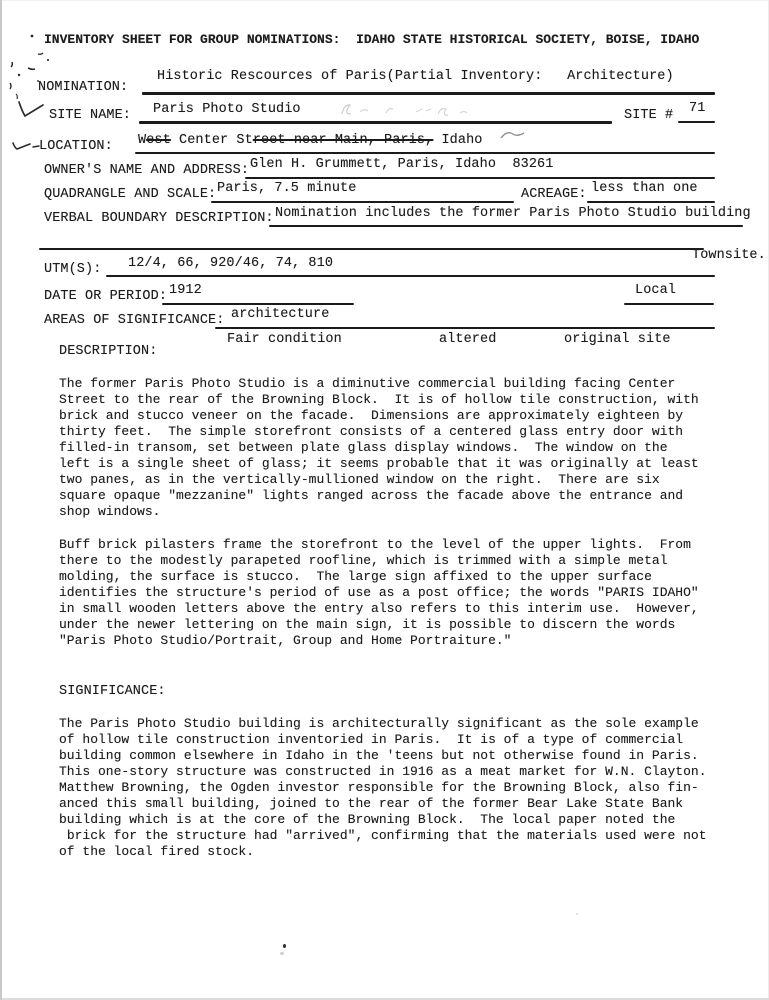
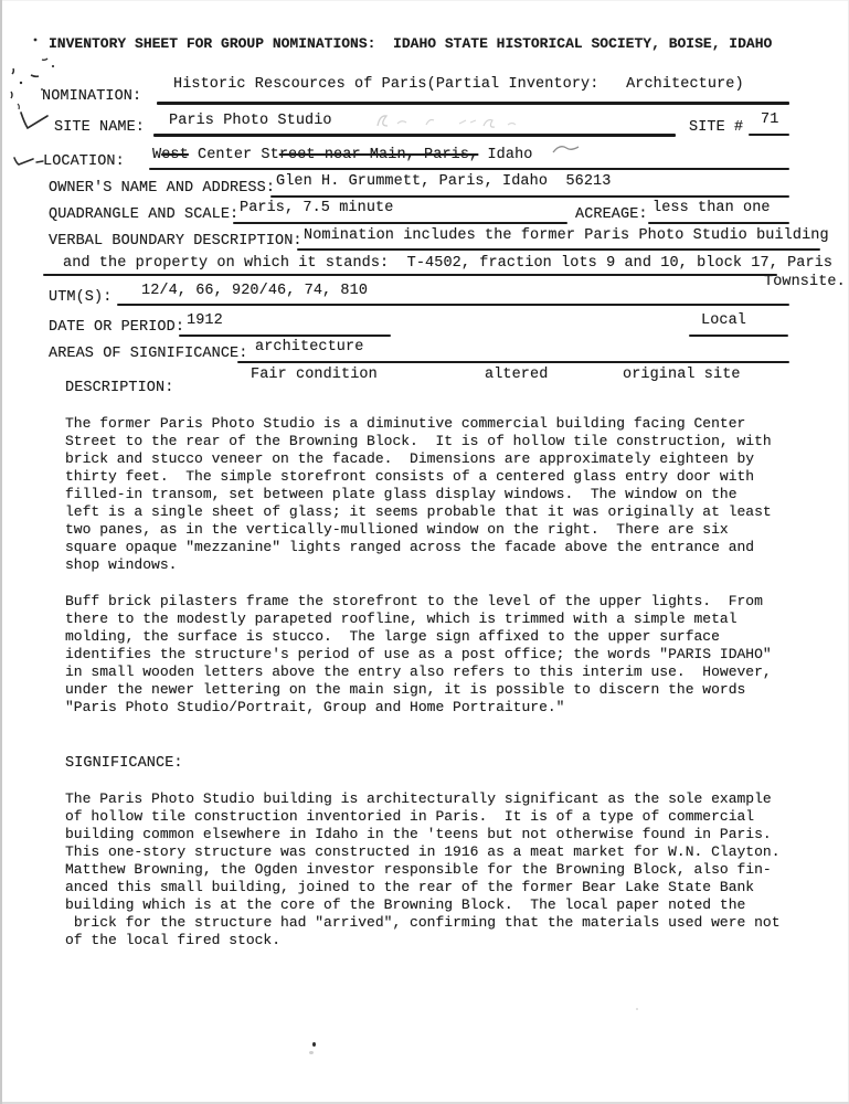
  INVENTORY SHEET FOR GROUP NOMINATIONS: IDAHO STATE HISTORICAL SOCIETY, BOISE, IDAHO
  NOMINATION:
  Historic Rescources of Paris(Partial Inventory: Architecture)
  SITE NAME:
  Paris Photo Studio
  SITE #
  71
  LOCATION:
  West Center Street near Main, Paris, Idaho
  OWNER'S NAME AND ADDRESS:
- Glen H. Grummett, Paris, Idaho 83261
+ Glen H. Grummett, Paris, Idaho 56213
  QUADRANGLE AND SCALE:
  Paris, 7.5 minute
  ACREAGE:
  less than one
  VERBAL BOUNDARY DESCRIPTION:
  Nomination includes the former Paris Photo Studio building
+ and the property on which it stands: T-4502, fraction lots 9 and 10, block 17, Paris
  Townsite.
  UTM(S):
  12/4, 66, 920/46, 74, 810
  DATE OR PERIOD:
  1912
  Local
  AREAS OF SIGNIFICANCE:
  architecture
  Fair condition
  altered
  original site
  DESCRIPTION:
  The former Paris Photo Studio is a diminutive commercial building facing Center
  Street to the rear of the Browning Block. It is of hollow tile construction, with
  brick and stucco veneer on the facade. Dimensions are approximately eighteen by
  thirty feet. The simple storefront consists of a centered glass entry door with
  filled-in transom, set between plate glass display windows. The window on the
  left is a single sheet of glass; it seems probable that it was originally at least
  two panes, as in the vertically-mullioned window on the right. There are six
  square opaque "mezzanine" lights ranged across the facade above the entrance and
  shop windows.
  Buff brick pilasters frame the storefront to the level of the upper lights. From
  there to the modestly parapeted roofline, which is trimmed with a simple metal
  molding, the surface is stucco. The large sign affixed to the upper surface
  identifies the structure's period of use as a post office; the words "PARIS IDAHO"
  in small wooden letters above the entry also refers to this interim use. However,
  under the newer lettering on the main sign, it is possible to discern the words
  "Paris Photo Studio/Portrait, Group and Home Portraiture."
  SIGNIFICANCE:
  The Paris Photo Studio building is architecturally significant as the sole example
  of hollow tile construction inventoried in Paris. It is of a type of commercial
  building common elsewhere in Idaho in the 'teens but not otherwise found in Paris.
  This one-story structure was constructed in 1916 as a meat market for W.N. Clayton.
  Matthew Browning, the Ogden investor responsible for the Browning Block, also fin-
  anced this small building, joined to the rear of the former Bear Lake State Bank
  building which is at the core of the Browning Block. The local paper noted the
  brick for the structure had "arrived", confirming that the materials used were not
  of the local fired stock.
